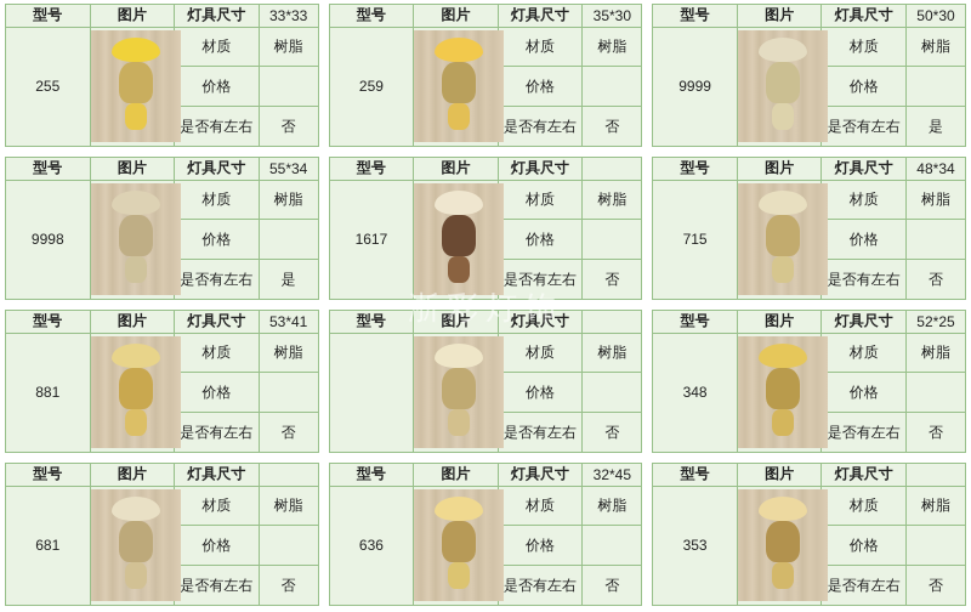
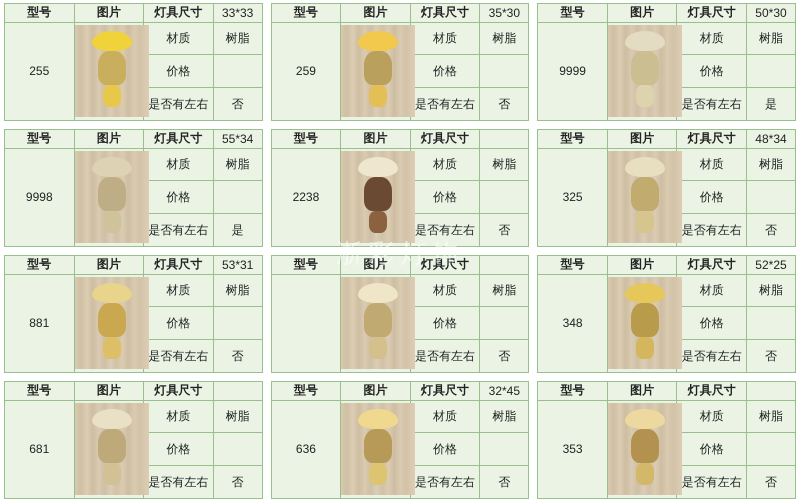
  型号	图片	灯具尺寸	33*33
  255		材质	树脂
  价格
  是否有左右	否
  型号	图片	灯具尺寸	35*30
  259		材质	树脂
  价格
  是否有左右	否
  型号	图片	灯具尺寸	50*30
  9999		材质	树脂
  价格
  是否有左右	是
  型号	图片	灯具尺寸	55*34
  9998		材质	树脂
  价格
  是否有左右	是
  型号	图片	灯具尺寸
- 1617		材质	树脂
+ 2238		材质	树脂
  价格
  是否有左右	否
  型号	图片	灯具尺寸	48*34
- 715		材质	树脂
+ 325		材质	树脂
  价格
  是否有左右	否
- 型号	图片	灯具尺寸	53*41
+ 型号	图片	灯具尺寸	53*31
  881		材质	树脂
  价格
  是否有左右	否
  型号	图片	灯具尺寸
  		材质	树脂
  价格
  是否有左右	否
  型号	图片	灯具尺寸	52*25
  348		材质	树脂
  价格
  是否有左右	否
  型号	图片	灯具尺寸
  681		材质	树脂
  价格
  是否有左右	否
  型号	图片	灯具尺寸	32*45
  636		材质	树脂
  价格
  是否有左右	否
  型号	图片	灯具尺寸
  353		材质	树脂
  价格
  是否有左右	否
  浙彩灯饰
